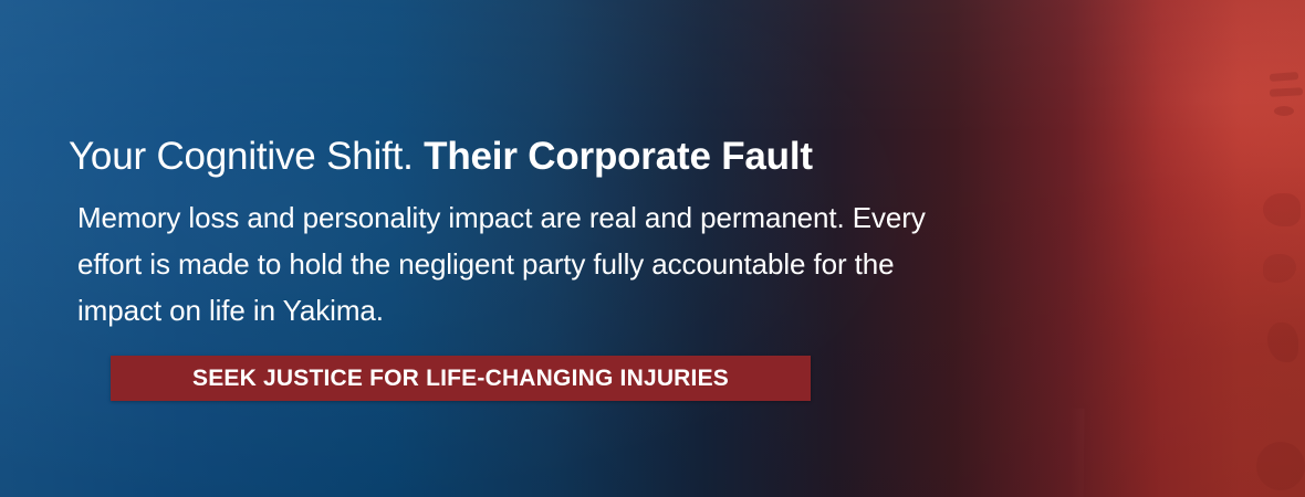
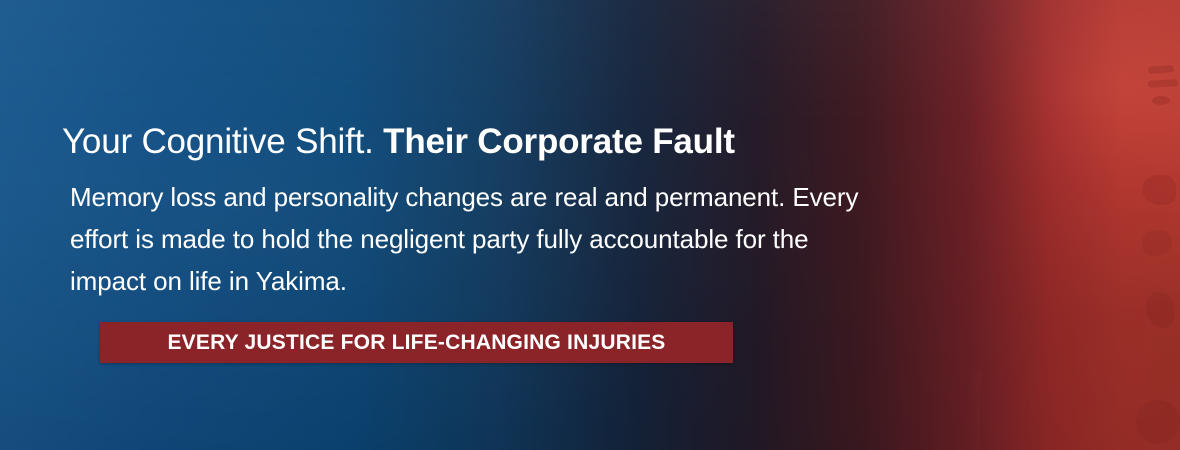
  Your Cognitive Shift. Their Corporate Fault
- Memory loss and personality impact are real and permanent. Every effort is made to hold the negligent party fully accountable for the impact on life in Yakima.
+ Memory loss and personality changes are real and permanent. Every effort is made to hold the negligent party fully accountable for the impact on life in Yakima.
- SEEK JUSTICE FOR LIFE-CHANGING INJURIES
+ EVERY JUSTICE FOR LIFE-CHANGING INJURIES
